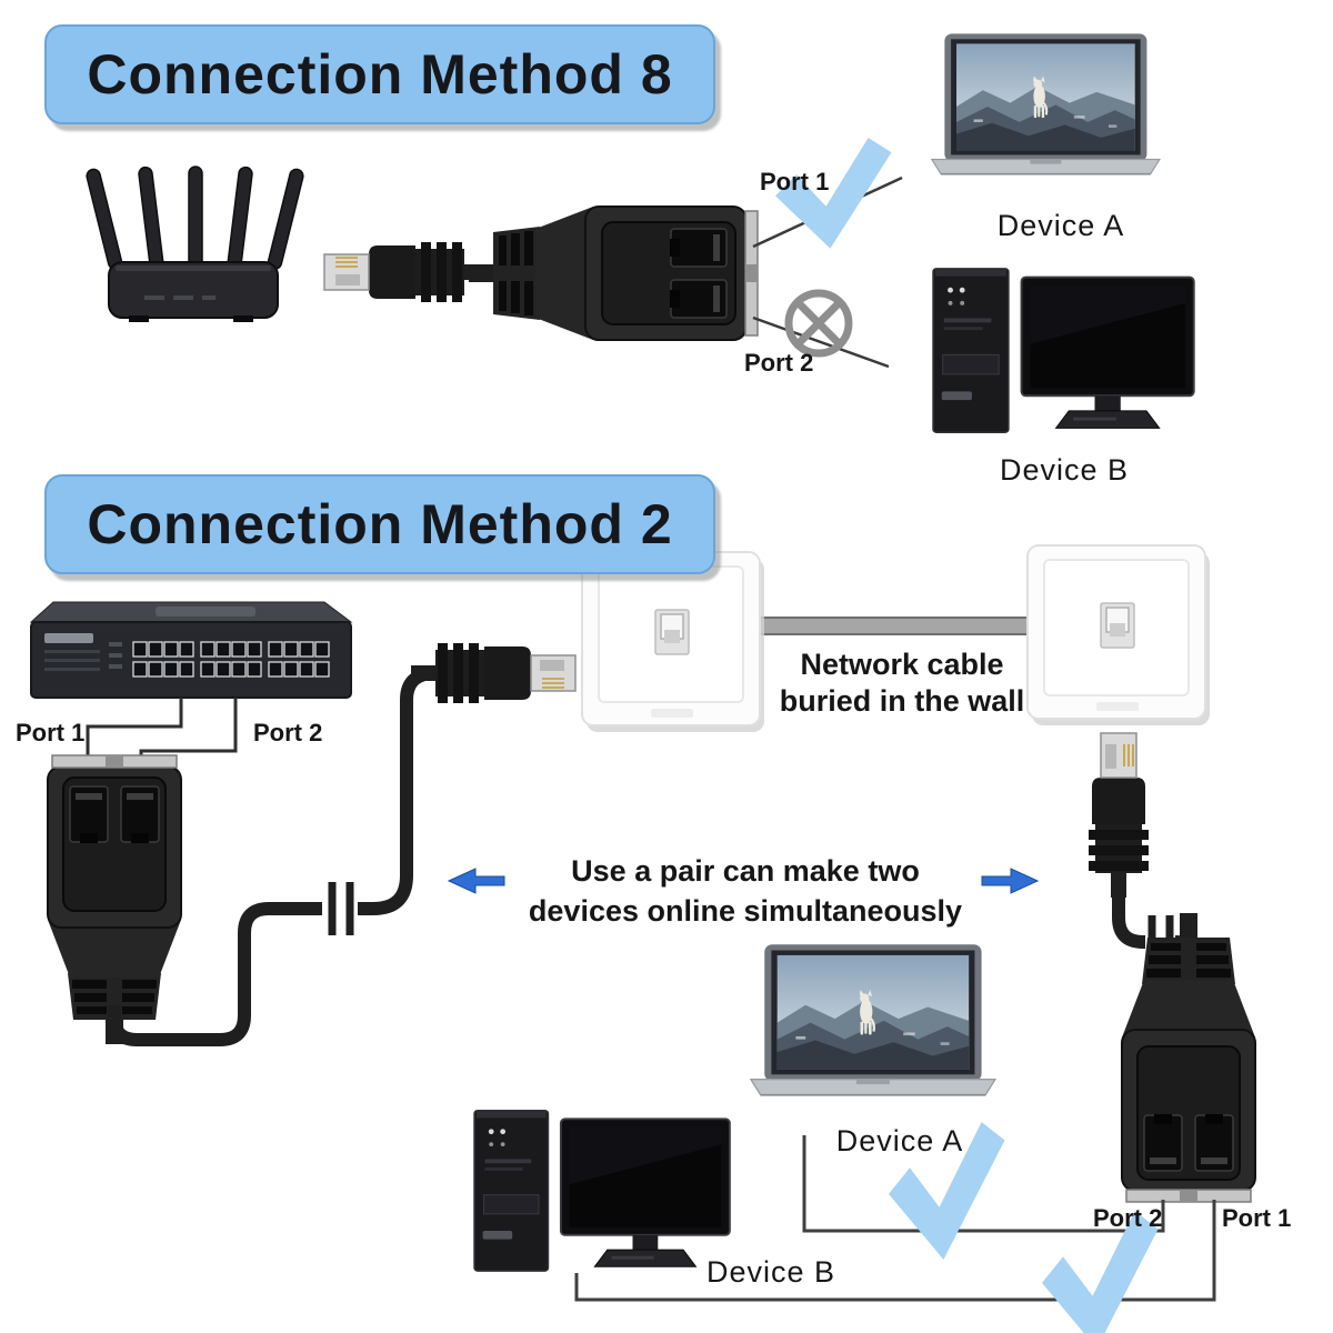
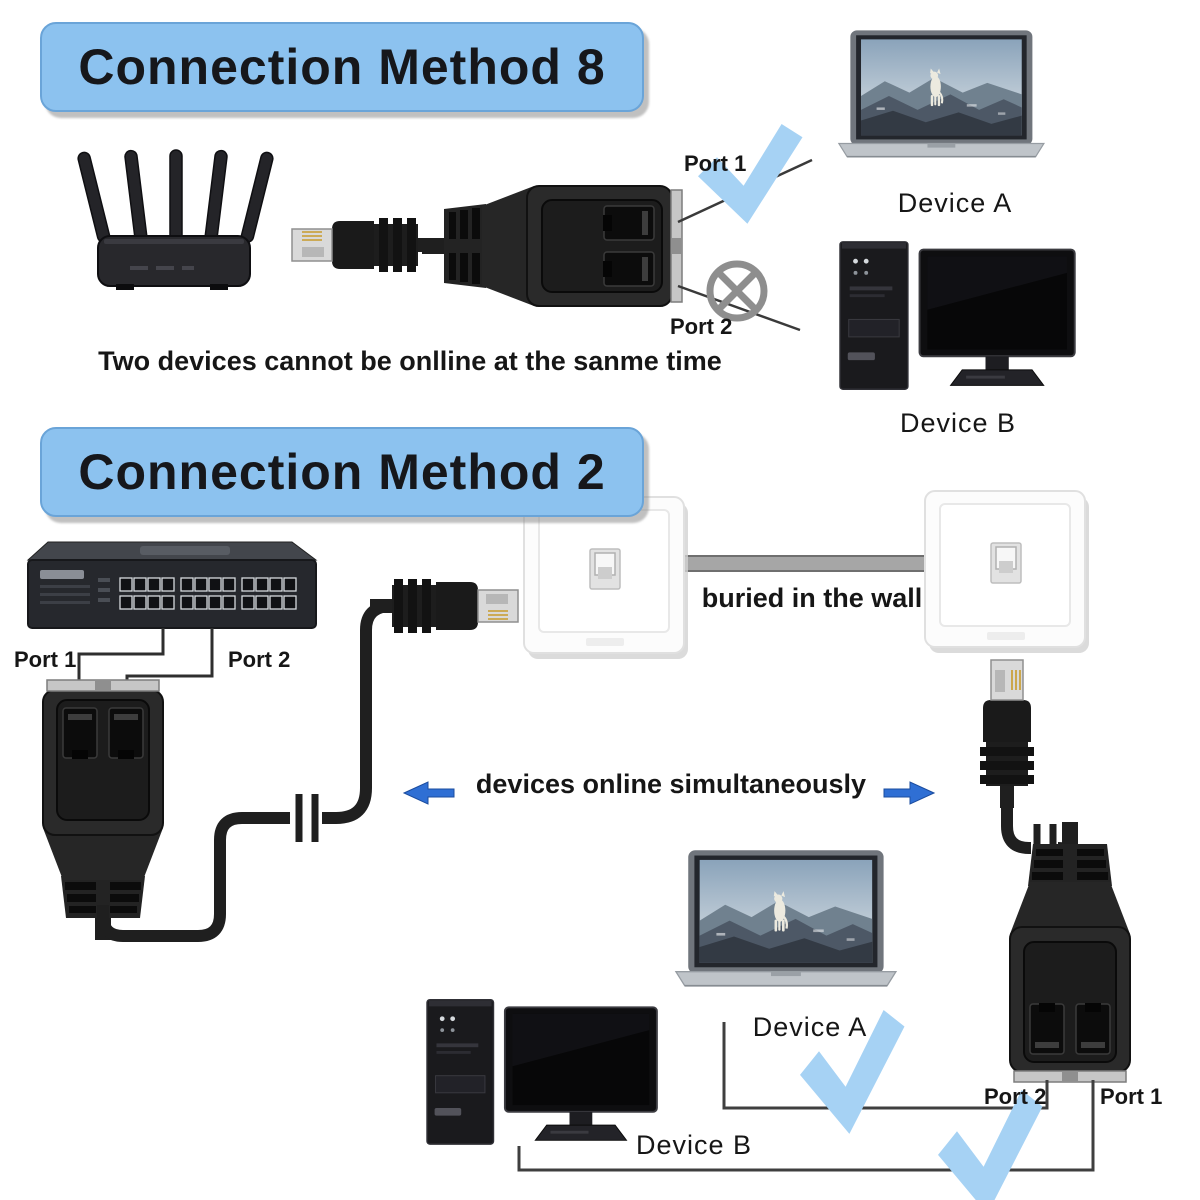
  Connection Method 8
  Connection Method 2
  Port 1
  Port 2
+ Two devices cannot be onlline at the sanme time
  Device A
  Device B
  Port 1
  Port 2
- Network cable
  buried in the wall
- Use a pair can make two
  devices online simultaneously
  Device A
  Device B
  Port 2
  Port 1
